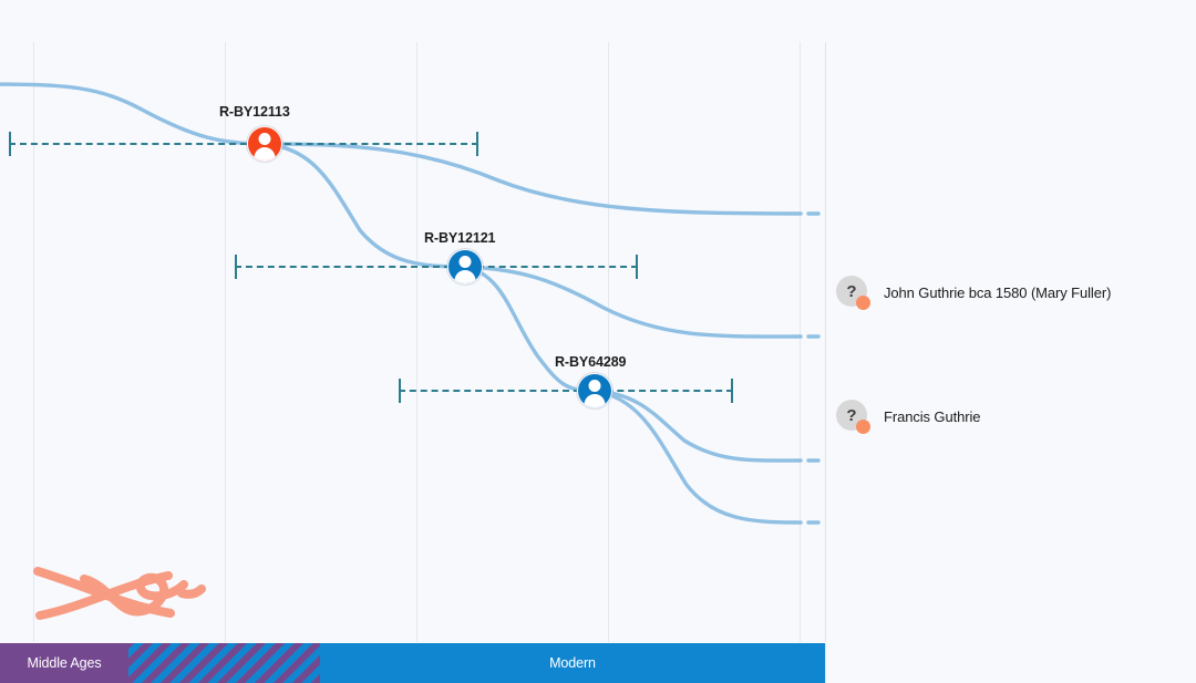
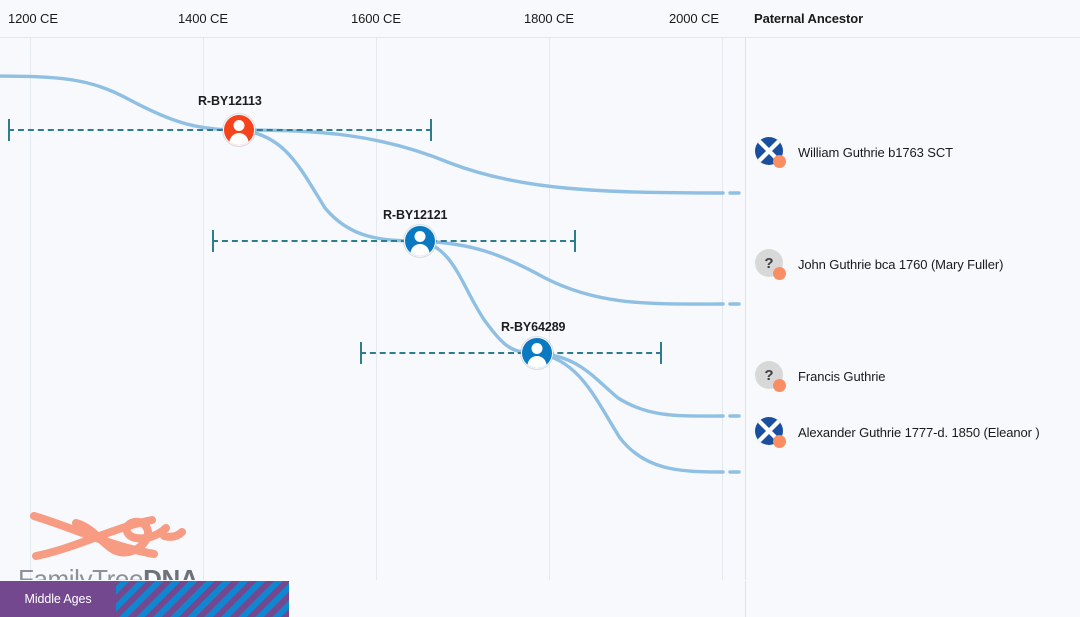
+ 1200 CE
+ 1400 CE
+ 1600 CE
+ 1800 CE
+ 2000 CE
+ Paternal Ancestor
  R-BY12113
  R-BY12121
  R-BY64289
+ FamilyTreeDNA
+ William Guthrie b1763 SCT
  ?
- John Guthrie bca 1580 (Mary Fuller)
+ John Guthrie bca 1760 (Mary Fuller)
  ?
  Francis Guthrie
+ Alexander Guthrie 1777-d. 1850 (Eleanor )
  Middle Ages
- Modern
